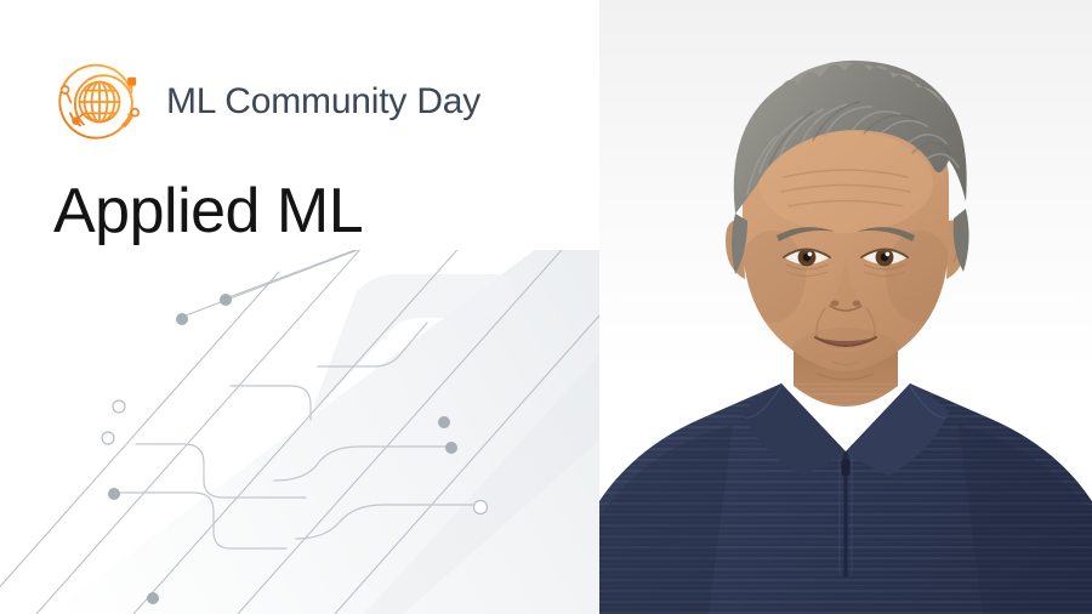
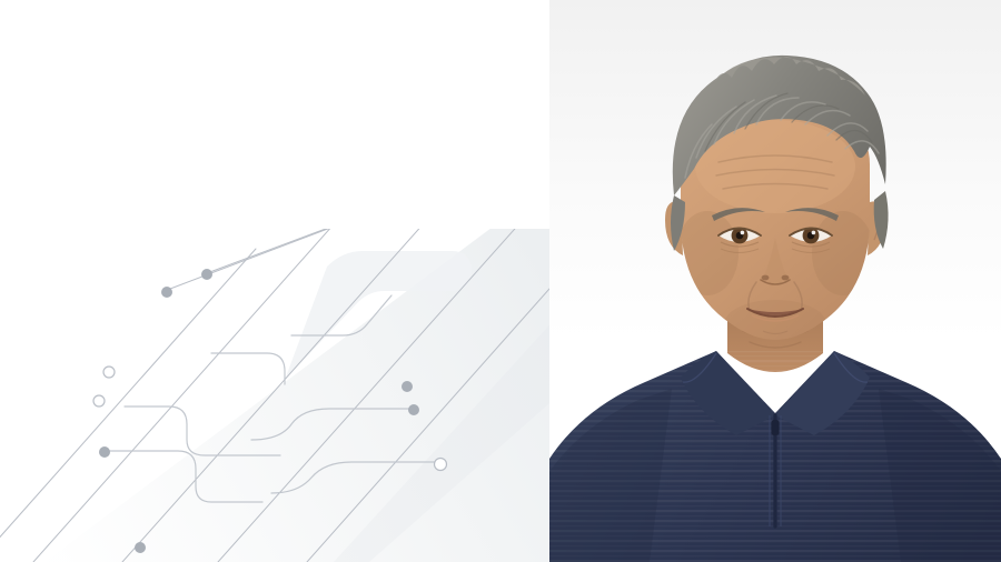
- ML Community Day
- Applied ML
